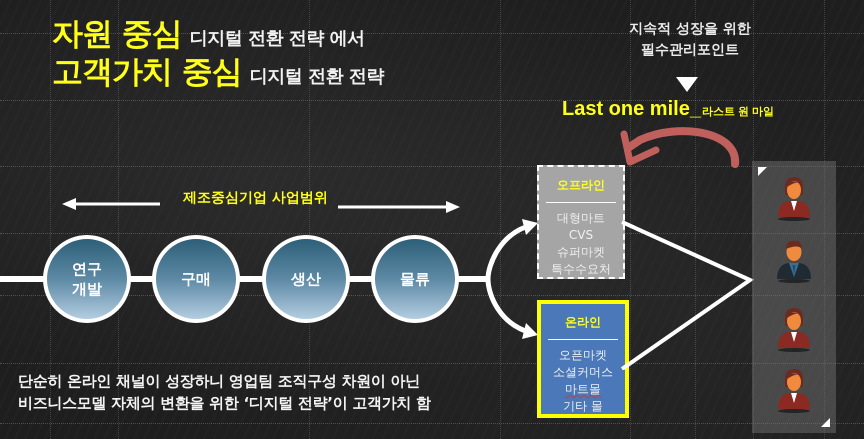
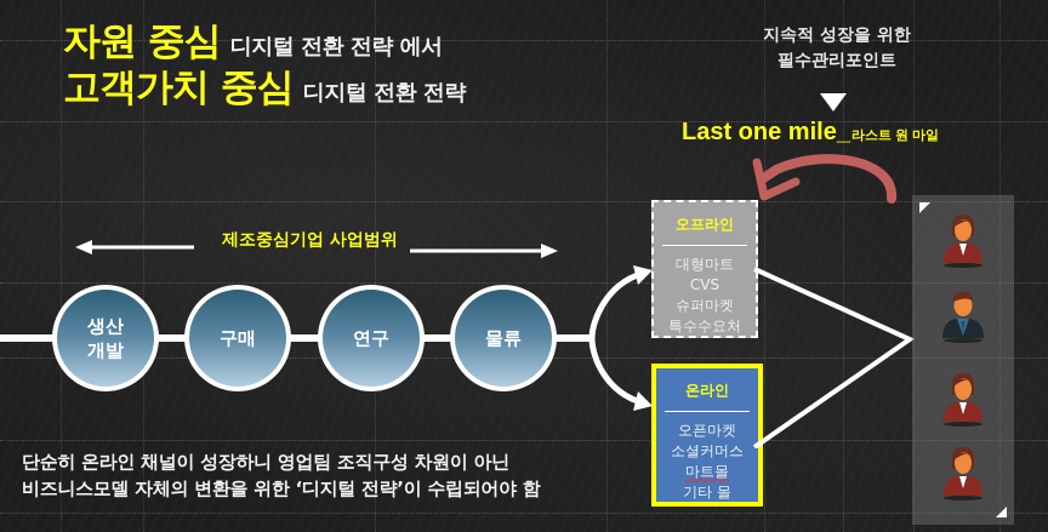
  자원 중심 디지털 전환 전략 에서
  고객가치 중심 디지털 전환 전략
  지속적 성장을 위한
  필수관리포인트
  Last one mile_라스트 원 마일
  제조중심기업 사업범위
- 연구
+ 생산
  개발
  구매
- 생산
+ 연구
  물류
  오프라인
  대형마트
  CVS
  슈퍼마켓
  특수수요처
  온라인
  오픈마켓
  소셜커머스
  마트몰
  기타 몰
  단순히 온라인 채널이 성장하니 영업팀 조직구성 차원이 아닌
- 비즈니스모델 자체의 변환을 위한 ‘디지털 전략’이 고객가치 함
+ 비즈니스모델 자체의 변환을 위한 ‘디지털 전략’이 수립되어야 함
